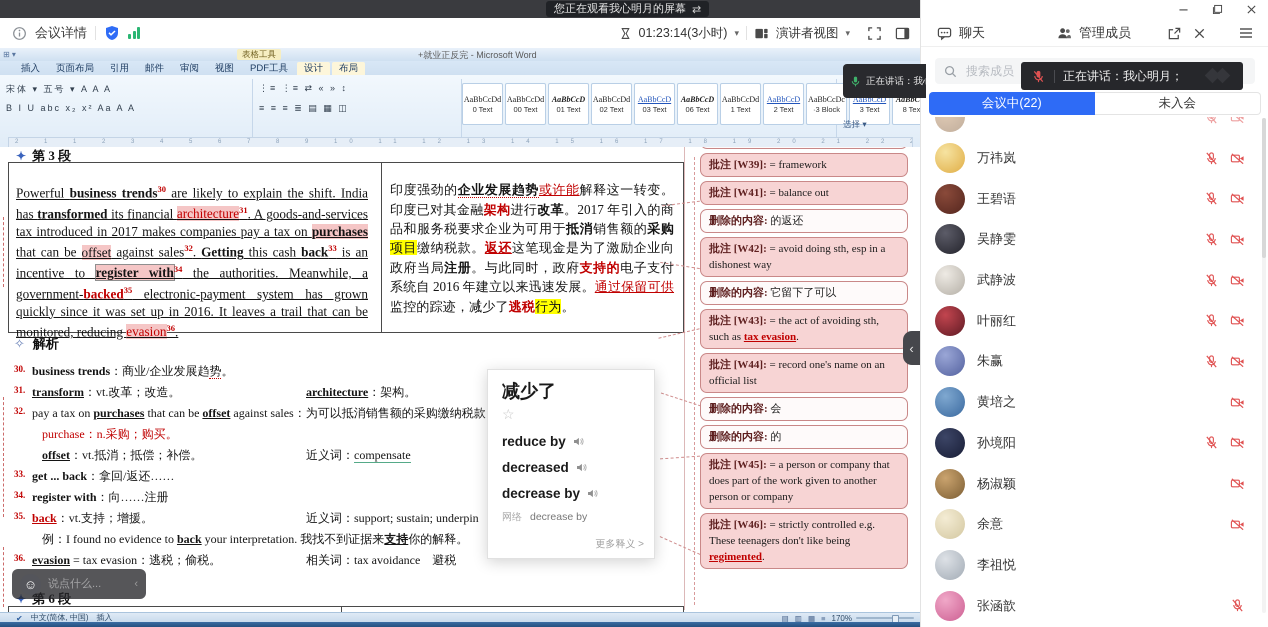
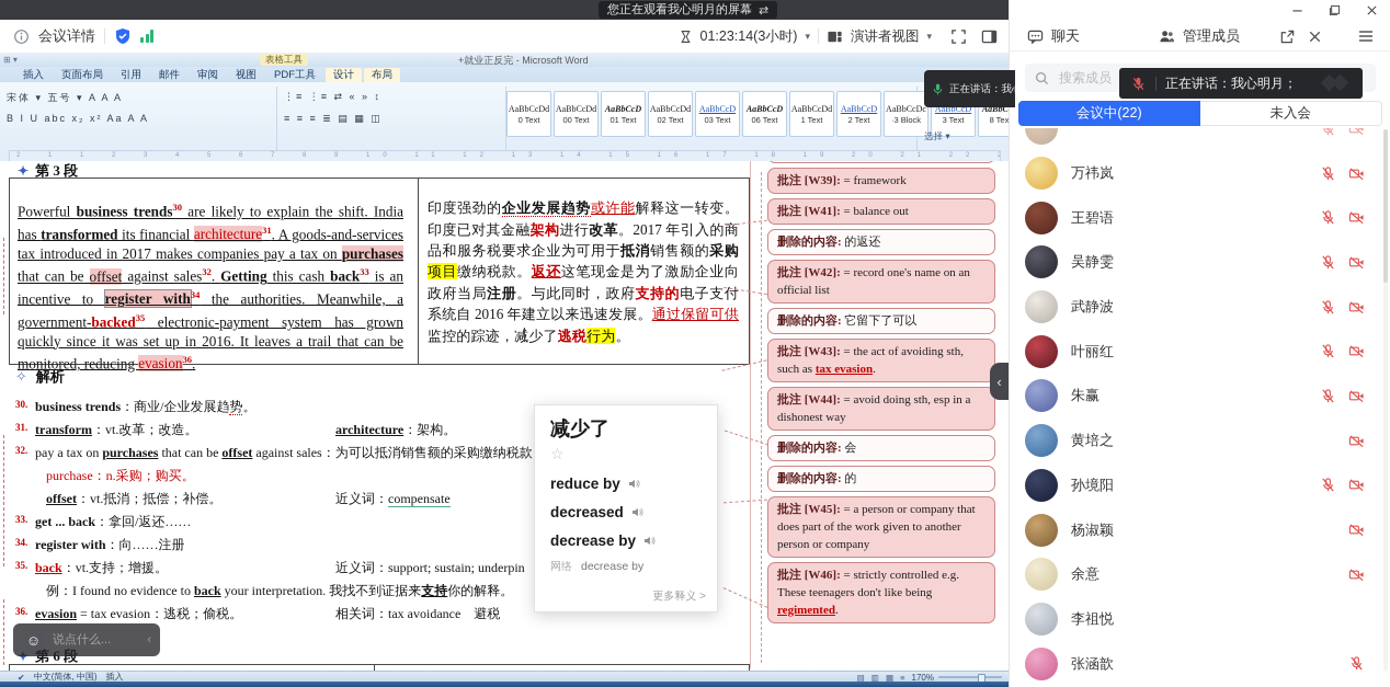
  您正在观看我心明月的屏幕
  ⇄
  会议详情
  01:23:14(3小时)
  ▾
  演讲者视图
  ▾
  ⊞ ▾
  表格工具
  +就业正反完 - Microsoft Word
  插入
  页面布局
  引用
  邮件
  审阅
  视图
  PDF工具
  设计
  布局
  宋体 ▾ 五号 ▾ A A A
  B I U abc x₂ x² Aa A A
  ⋮≡ ⋮≡ ⇄ « » ↕
  ≡ ≡ ≡ ≣ ▤ ▦ ◫
  AaBbCcDd
  0 Text
  AaBbCcDd
  00 Text
  AaBbCcD
  01 Text
  AaBbCcDd
  02 Text
  AaBbCcD
  03 Text
  AaBbCcD
  06 Text
  AaBbCcDd
  1 Text
  AaBbCcD
  2 Text
  AaBbCcDc
  ·3 Block
  AaBbCcD
  3 Text
  AaBbC
  8 Tex
  选择 ▾
  ✦ 第 3 段
  Powerful business trends30 are likely to explain the shift. India has transformed its financial architecture31. A goods-and-services tax introduced in 2017 makes companies pay a tax on purchases that can be offset against sales32. Getting this cash back33 is an incentive to register with34 the authorities. Meanwhile, a government-backed35 electronic-payment system has grown quickly since it was set up in 2016. It leaves a trail that can be monitored, reducing evasion36.
  印度强劲的企业发展趋势或许能解释这一转变。印度已对其金融架构进行改革。2017 年引入的商品和服务税要求企业为可用于抵消销售额的采购项目缴纳税款。返还这笔现金是为了激励企业向政府当局注册。与此同时，政府支持的电子支付系统自 2016 年建立以来迅速发展。通过保留可供监控的踪迹，减少了逃税行为。
  批注 [W39]: = framework
  批注 [W41]: = balance out
  删除的内容: 的返还
- 批注 [W42]: = avoid doing sth, esp in a dishonest way
+ 批注 [W42]: = record one's name on an official list
  删除的内容: 它留下了可以
  批注 [W43]: = the act of avoiding sth, such as tax evasion.
- 批注 [W44]: = record one's name on an official list
+ 批注 [W44]: = avoid doing sth, esp in a dishonest way
  删除的内容: 会
  删除的内容: 的
  批注 [W45]: = a person or company that does part of the work given to another person or company
  批注 [W46]: = strictly controlled e.g. These teenagers don't like being regimented.
  ✧ 解析
  30.
  business trends：商业/企业发展趋势。
  31.
  transform：vt.改革；改造。
  architecture：架构。
  32.
  pay a tax on purchases that can be offset against sales：为可以抵消销售额的采购缴纳税款
  purchase：n.采购；购买。
  offset：vt.抵消；抵偿；补偿。
  近义词：compensate
  33.
  get ... back：拿回/返还……
  34.
  register with：向……注册
  35.
  back：vt.支持；增援。
  近义词：support; sustain; underpin
  例：I found no evidence to back your interpretation. 我找不到证据来支持你的解释。
  36.
  evasion = tax evasion：逃税；偷税。
  相关词：tax avoidance 避税
  ✦ 第 6 段
  减少了
  ☆
  reduce by
  decreased
  decrease by
  网络 decrease by
  更多释义 >
  ☺
  说点什么...
  ‹
  ✔
  中文(简体, 中国)
  插入
  ▤ ▥ ▦ ≡
  170%
  ‹
  聊天
  管理成员
  搜索成员
  万祎岚
  王碧语
  吴静雯
  武静波
  叶丽红
  朱赢
  黄培之
  孙境阳
  杨淑颖
  余意
  李祖悦
  张涵歆
  会议中(22)
  未入会
  正在讲话：我心明月；
